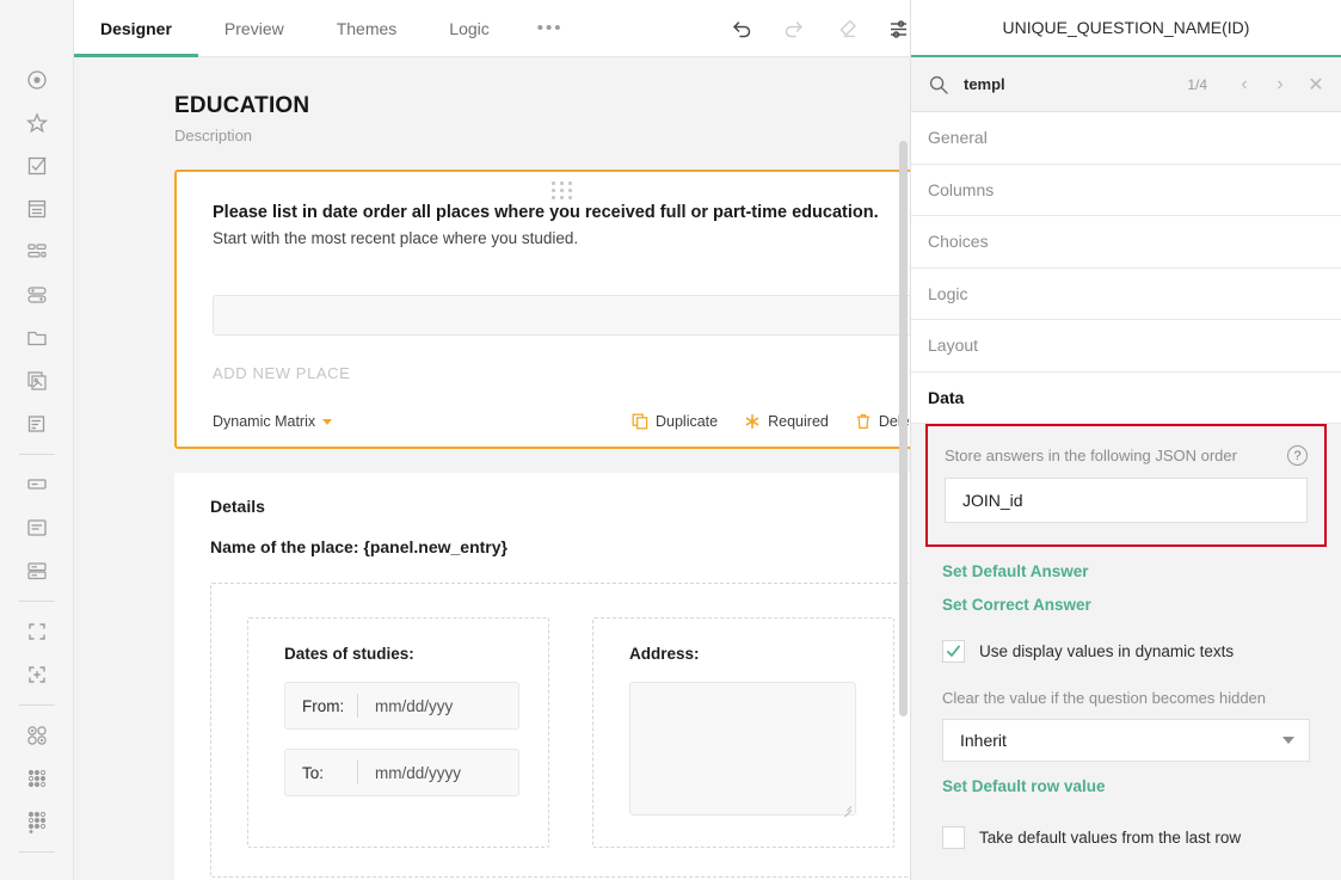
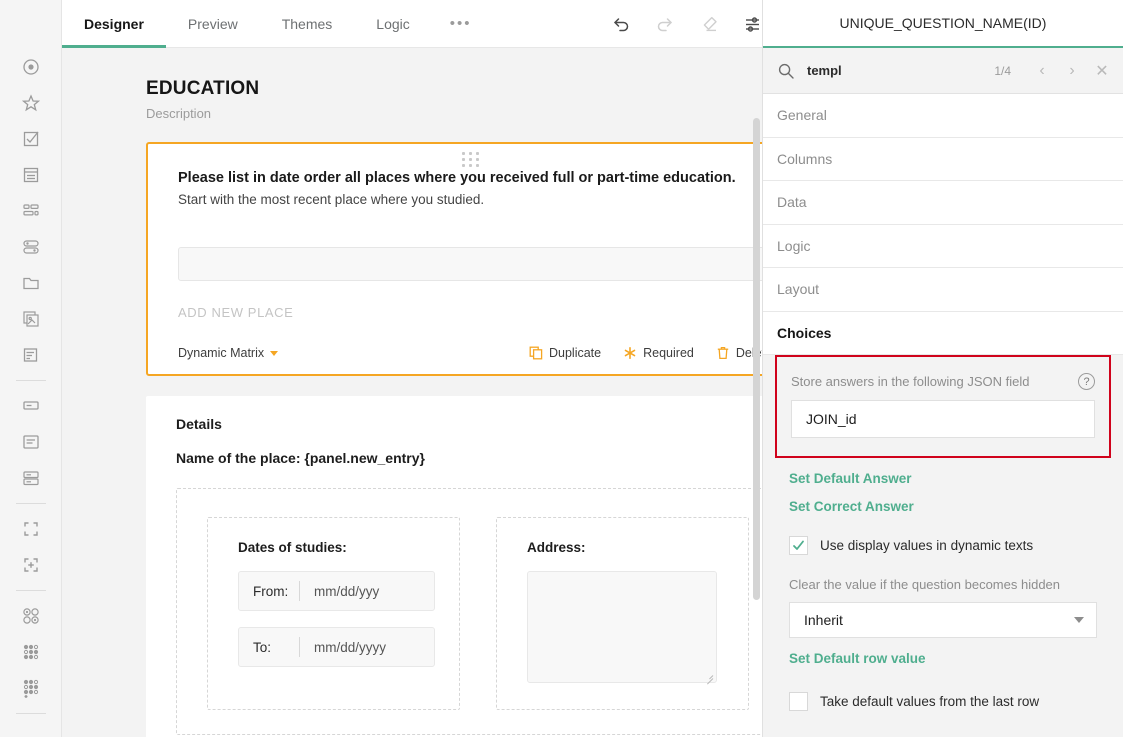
  Designer
  Preview
  Themes
  Logic
  •••
  EDUCATION
  Description
  Please list in date order all places where you received full or part-time education.
  Start with the most recent place where you studied.
  ADD NEW PLACE
  Dynamic Matrix
  Duplicate
  Required
  Details
  Name of the place: {panel.new_entry}
  Dates of studies:
  From:
  mm/dd/yyy
  To:
  mm/dd/yyyy
  Address:
  UNIQUE_QUESTION_NAME(ID)
  templ
  1/4
  ‹
  ›
  ✕
  General
  Columns
- Choices
+ Data
  Logic
  Layout
- Data
+ Choices
- Store answers in the following JSON order
+ Store answers in the following JSON field
  ?
  JOIN_id
  Set Default Answer
  Set Correct Answer
  Use display values in dynamic texts
  Clear the value if the question becomes hidden
  Inherit
  Set Default row value
  Take default values from the last row
